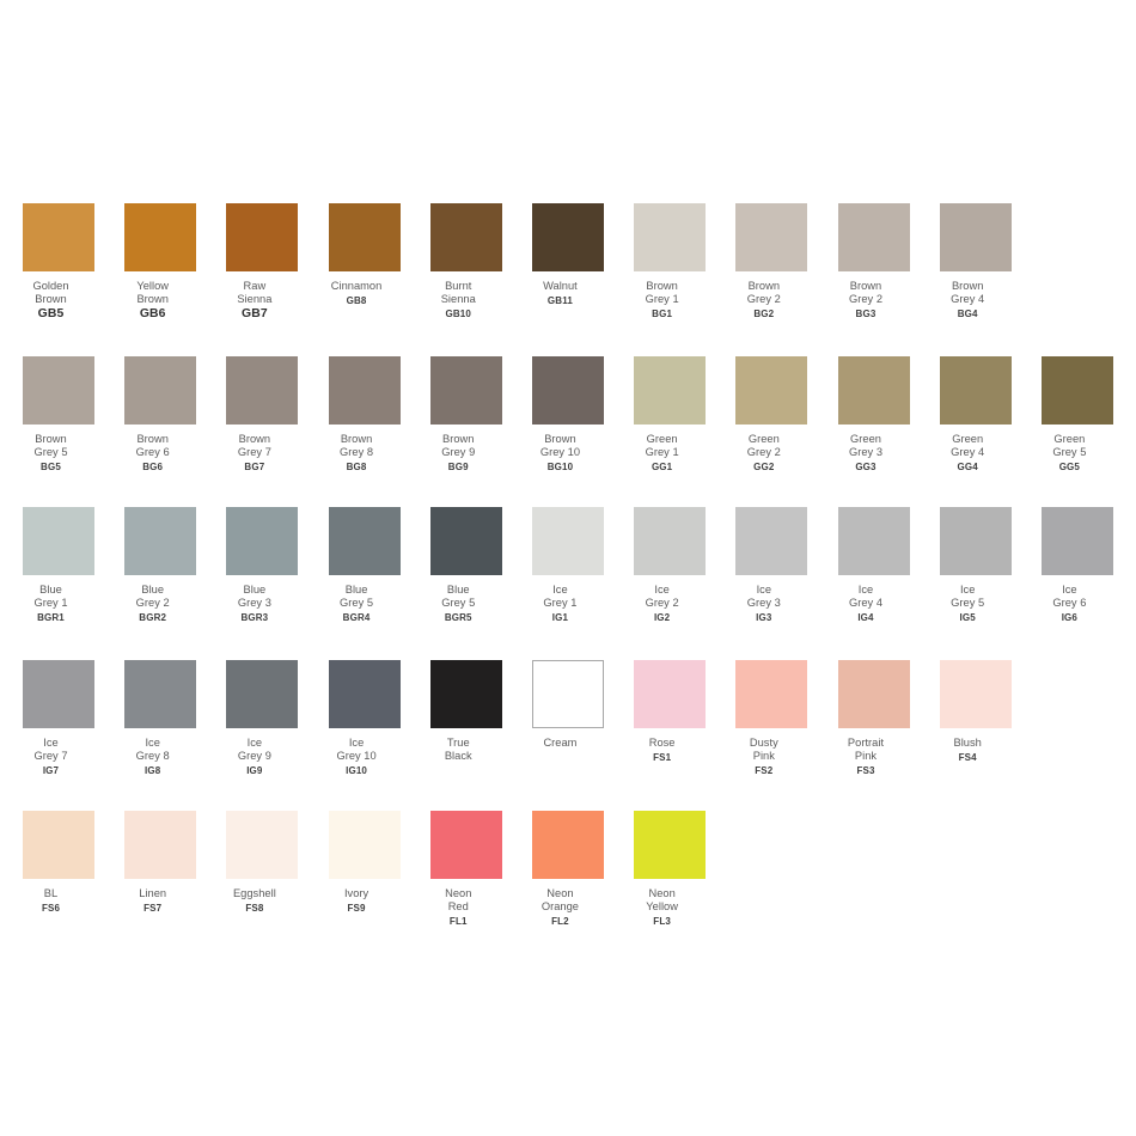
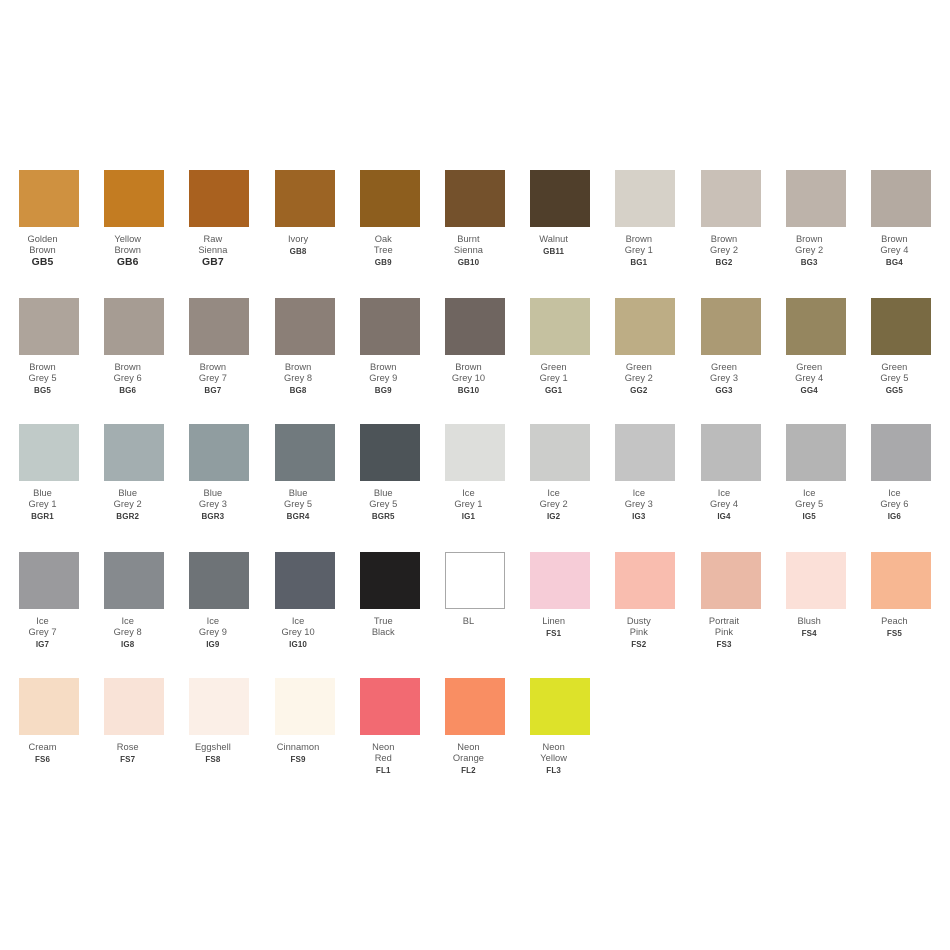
  Golden
  Brown
  GB5
  Yellow
  Brown
  GB6
  Raw
  Sienna
  GB7
- Cinnamon
+ Ivory
  GB8
+ Oak
+ Tree
+ GB9
  Burnt
  Sienna
  GB10
  Walnut
  GB11
  Brown
  Grey 1
  BG1
  Brown
  Grey 2
  BG2
  Brown
  Grey 2
  BG3
  Brown
  Grey 4
  BG4
  Brown
  Grey 5
  BG5
  Brown
  Grey 6
  BG6
  Brown
  Grey 7
  BG7
  Brown
  Grey 8
  BG8
  Brown
  Grey 9
  BG9
  Brown
  Grey 10
  BG10
  Green
  Grey 1
  GG1
  Green
  Grey 2
  GG2
  Green
  Grey 3
  GG3
  Green
  Grey 4
  GG4
  Green
  Grey 5
  GG5
  Blue
  Grey 1
  BGR1
  Blue
  Grey 2
  BGR2
  Blue
  Grey 3
  BGR3
  Blue
  Grey 5
  BGR4
  Blue
  Grey 5
  BGR5
  Ice
  Grey 1
  IG1
  Ice
  Grey 2
  IG2
  Ice
  Grey 3
  IG3
  Ice
  Grey 4
  IG4
  Ice
  Grey 5
  IG5
  Ice
  Grey 6
  IG6
  Ice
  Grey 7
  IG7
  Ice
  Grey 8
  IG8
  Ice
  Grey 9
  IG9
  Ice
  Grey 10
  IG10
  True
  Black
- Cream
+ BL
- Rose
+ Linen
  FS1
  Dusty
  Pink
  FS2
  Portrait
  Pink
  FS3
  Blush
  FS4
+ Peach
+ FS5
- BL
+ Cream
  FS6
- Linen
+ Rose
  FS7
  Eggshell
  FS8
- Ivory
+ Cinnamon
  FS9
  Neon
  Red
  FL1
  Neon
  Orange
  FL2
  Neon
  Yellow
  FL3
